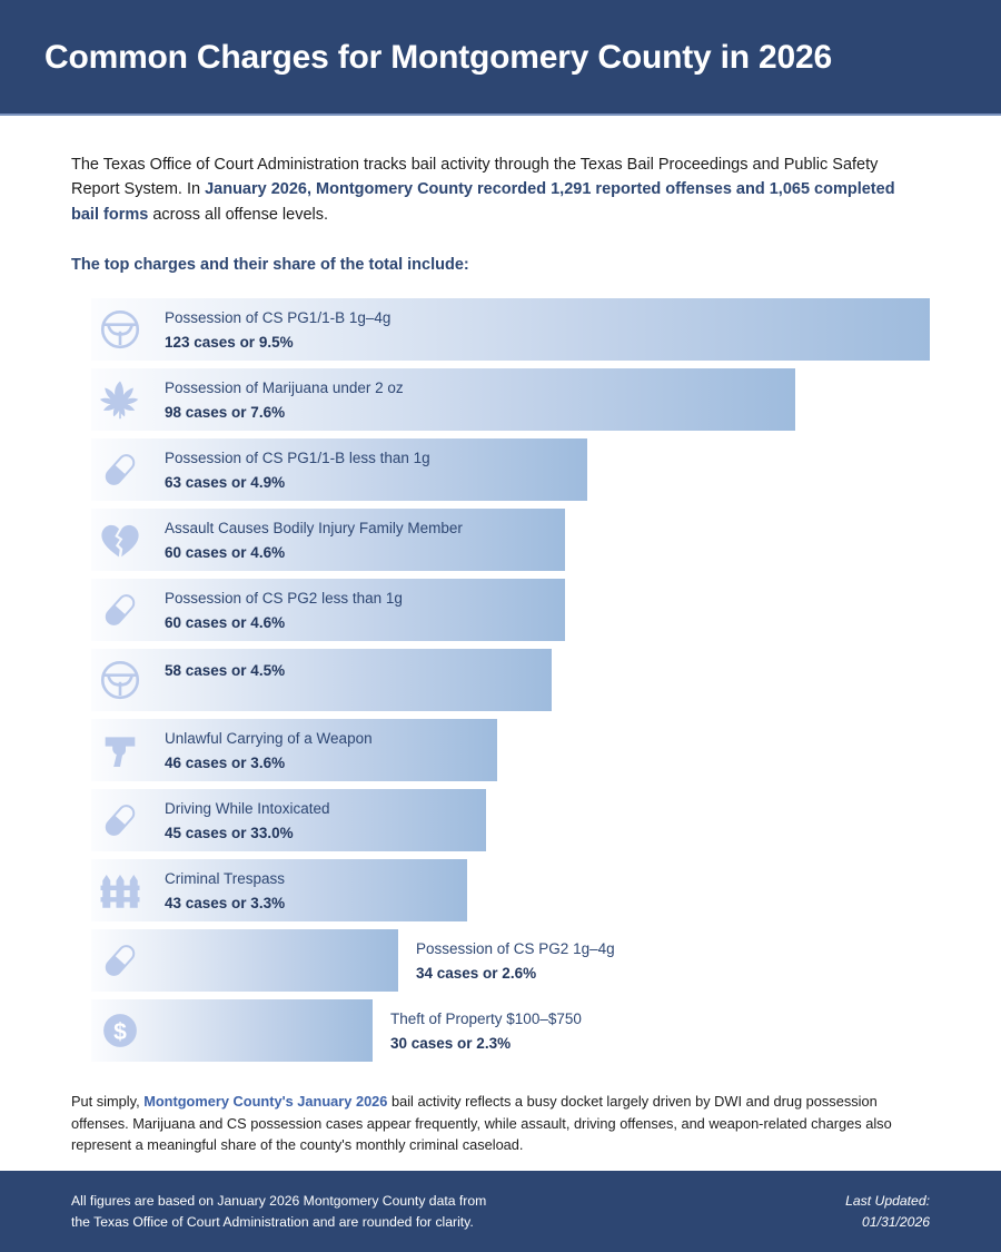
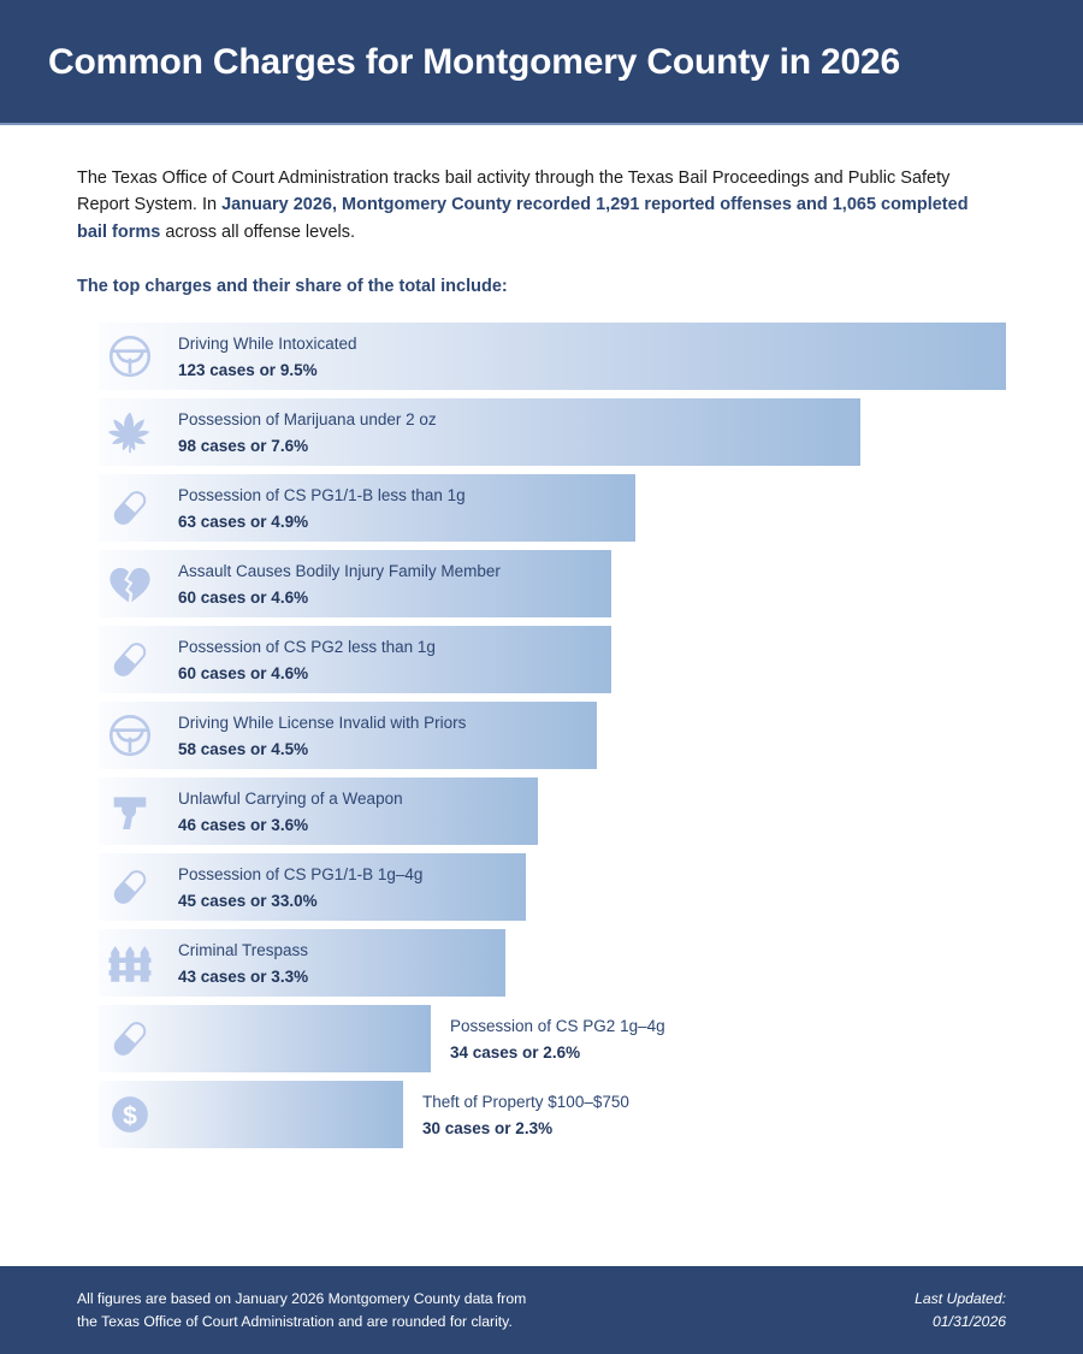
  Common Charges for Montgomery County in 2026
  The Texas Office of Court Administration tracks bail activity through the Texas Bail Proceedings and Public Safety Report System. In January 2026, Montgomery County recorded 1,291 reported offenses and 1,065 completed bail forms across all offense levels.
  The top charges and their share of the total include:
- Possession of CS PG1/1-B 1g–4g
+ Driving While Intoxicated
  123 cases or 9.5%
  Possession of Marijuana under 2 oz
  98 cases or 7.6%
  Possession of CS PG1/1-B less than 1g
  63 cases or 4.9%
  Assault Causes Bodily Injury Family Member
  60 cases or 4.6%
  Possession of CS PG2 less than 1g
  60 cases or 4.6%
+ Driving While License Invalid with Priors
  58 cases or 4.5%
  Unlawful Carrying of a Weapon
  46 cases or 3.6%
- Driving While Intoxicated
+ Possession of CS PG1/1-B 1g–4g
  45 cases or 33.0%
  Criminal Trespass
  43 cases or 3.3%
  Possession of CS PG2 1g–4g
  34 cases or 2.6%
  $
  Theft of Property $100–$750
  30 cases or 2.3%
- Put simply, Montgomery County's January 2026 bail activity reflects a busy docket largely driven by DWI and drug possession offenses. Marijuana and CS possession cases appear frequently, while assault, driving offenses, and weapon-related charges also represent a meaningful share of the county's monthly criminal caseload.
  All figures are based on January 2026 Montgomery County data from
  the Texas Office of Court Administration and are rounded for clarity.
  Last Updated:
  01/31/2026
